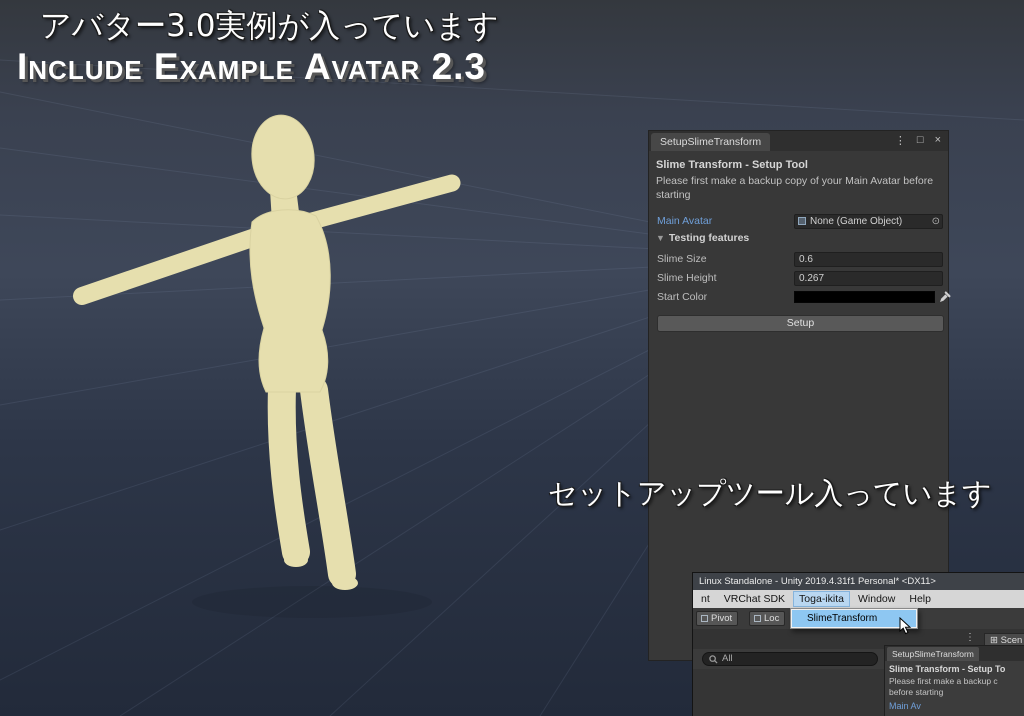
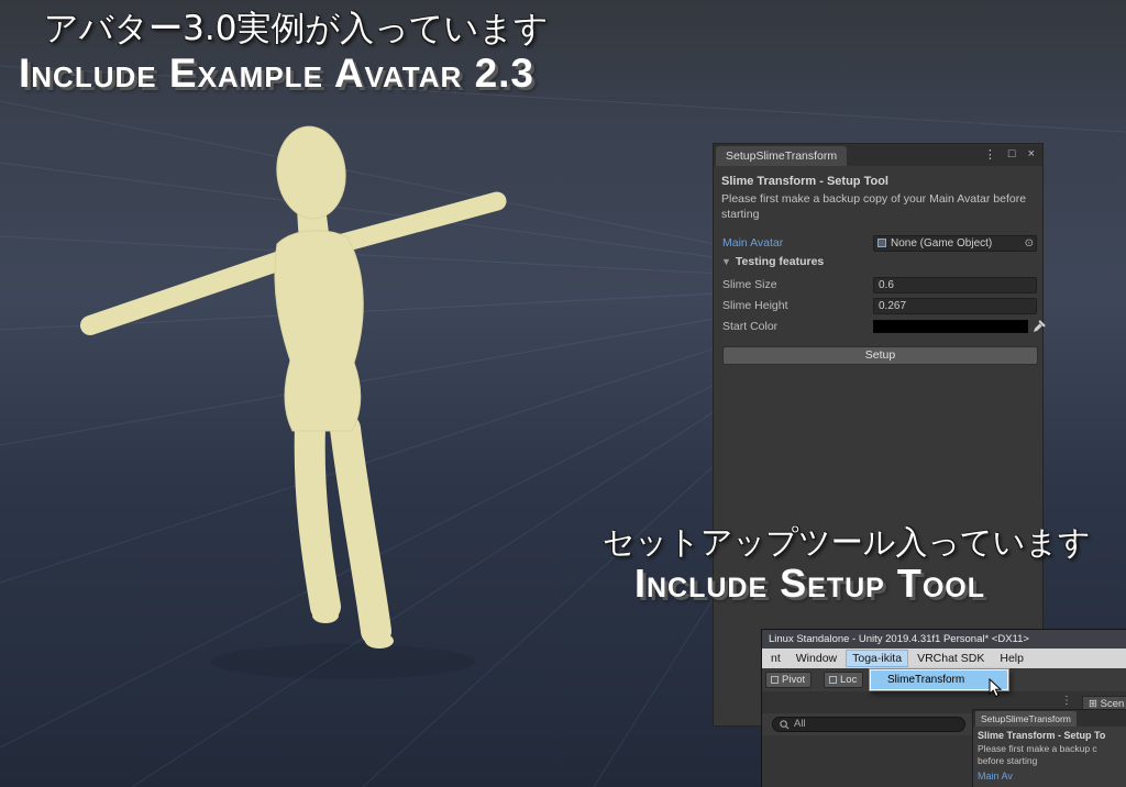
  アバター3.0実例が入っています
  Include Example Avatar 2.3
  セットアップツール入っています
+ Include Setup Tool
  SetupSlimeTransform
  ⋮
  □
  ×
  Slime Transform - Setup Tool
  Please first make a backup copy of your Main Avatar before starting
  Main Avatar
  None (Game Object)
  ⊙
  ▼ Testing features
  Slime Size
  0.6
  Slime Height
  0.267
  Start Color
  Setup
  Linux Standalone - Unity 2019.4.31f1 Personal* <DX11>
  nt
- VRChat SDK
+ Window
  Toga-ikita
- Window
+ VRChat SDK
  Help
  Pivot
  Loc
  ⋮
  ⊞ Scen
  All
  SlimeTransform
  SetupSlimeTransform
  Slime Transform - Setup To
  Please first make a backup c
  before starting
  Main Av
